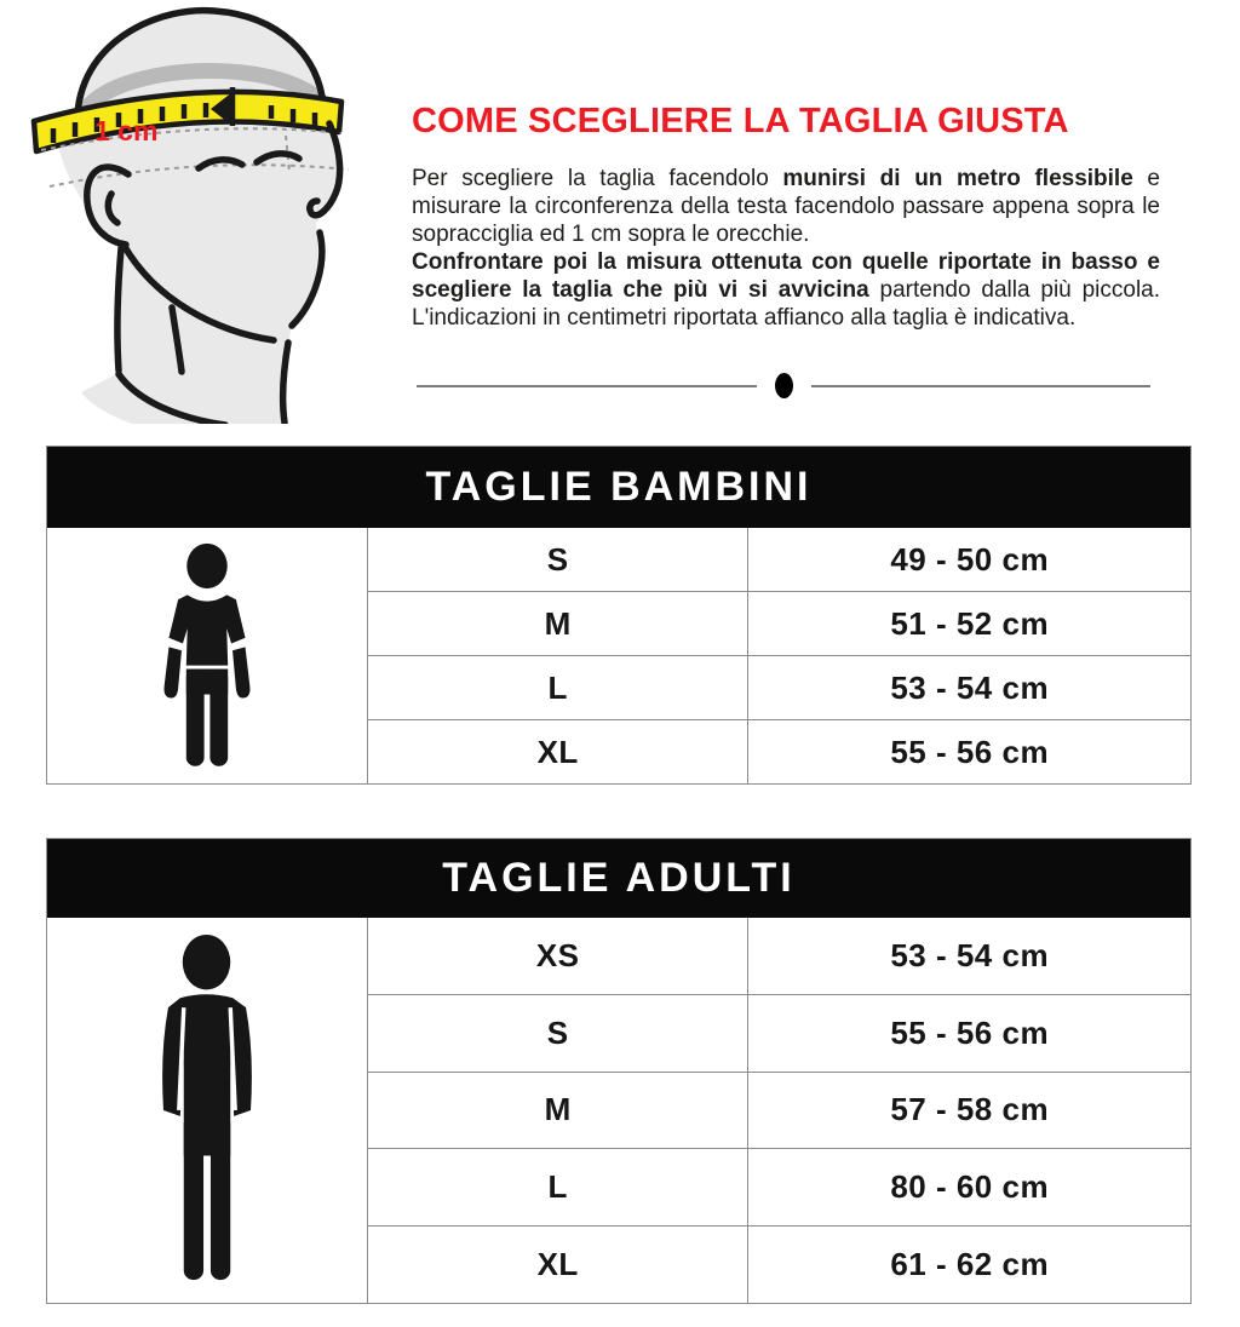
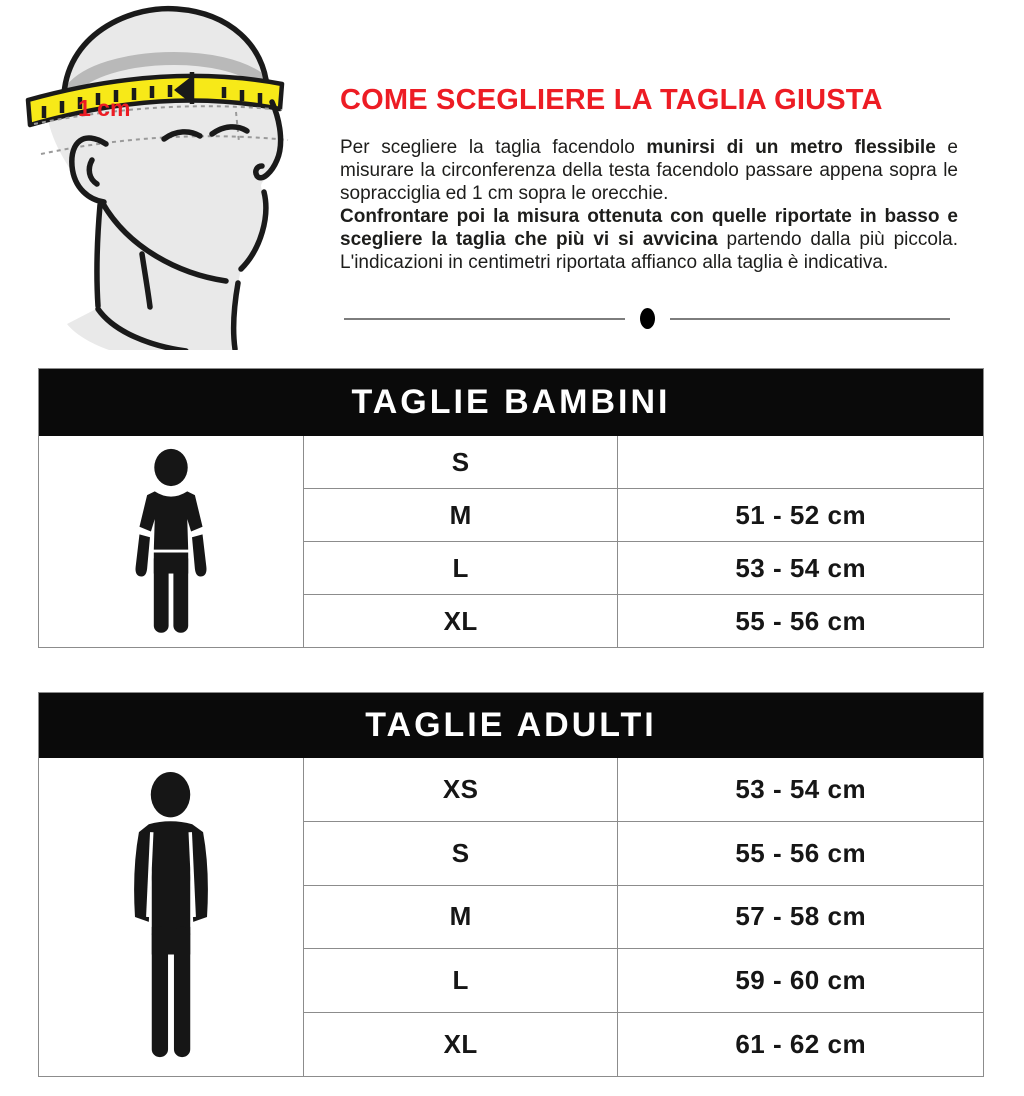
  1 cm
  COME SCEGLIERE LA TAGLIA GIUSTA
  Per scegliere la taglia facendolo munirsi di un metro flessibile e misurare la circonferenza della testa facendolo passare appena sopra le sopracciglia ed 1 cm sopra le orecchie.
  Confrontare poi la misura ottenuta con quelle riportate in basso e scegliere la taglia che più vi si avvicina partendo dalla più piccola. L'indicazioni in centimetri riportata affianco alla taglia è indicativa.
  TAGLIE BAMBINI
  S
- 49 - 50 cm
  M
  51 - 52 cm
  L
  53 - 54 cm
  XL
  55 - 56 cm
  TAGLIE ADULTI
  XS
  53 - 54 cm
  S
  55 - 56 cm
  M
  57 - 58 cm
  L
- 80 - 60 cm
+ 59 - 60 cm
  XL
  61 - 62 cm
